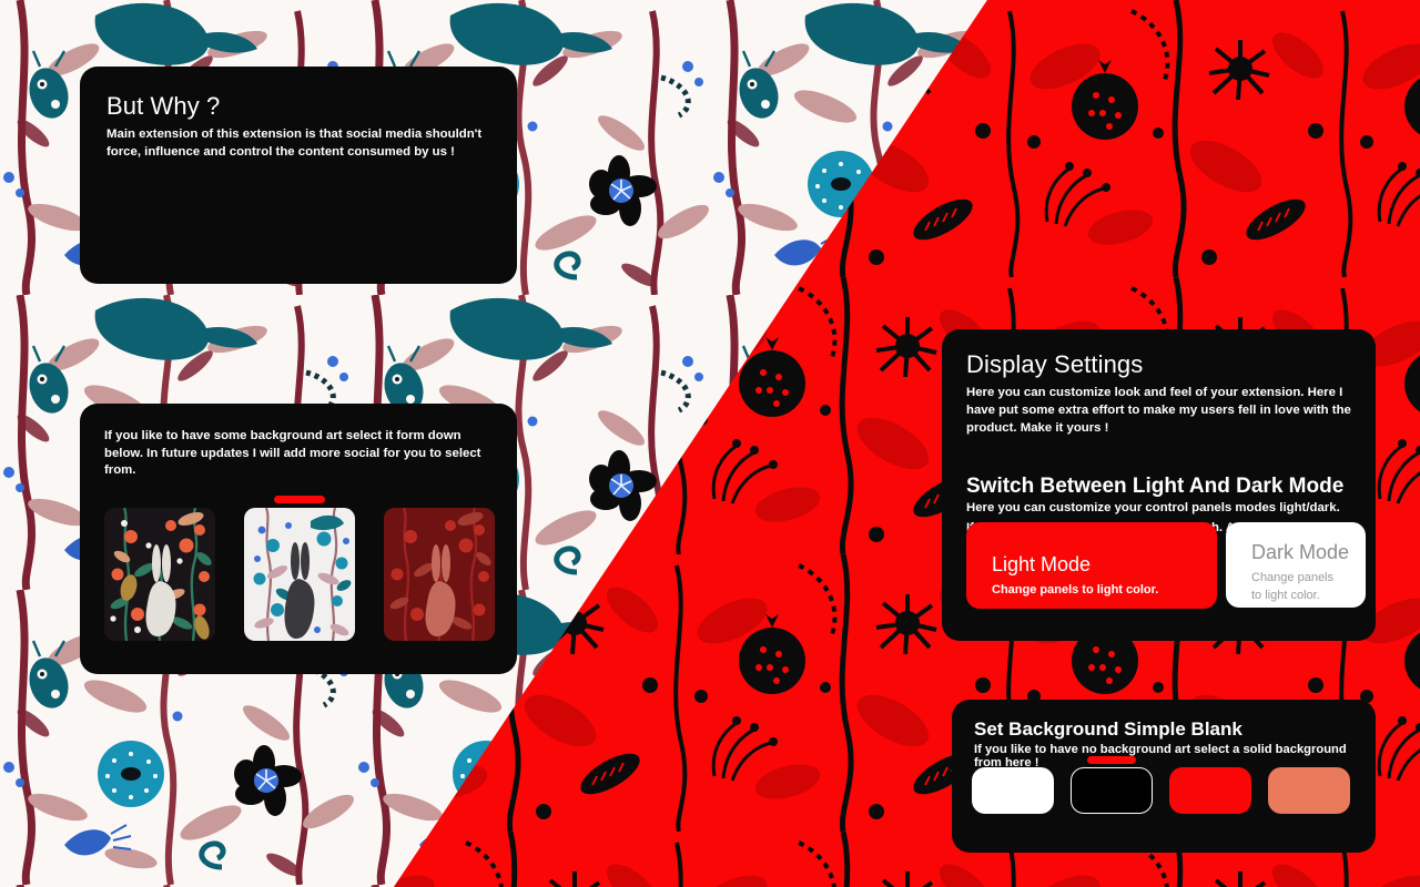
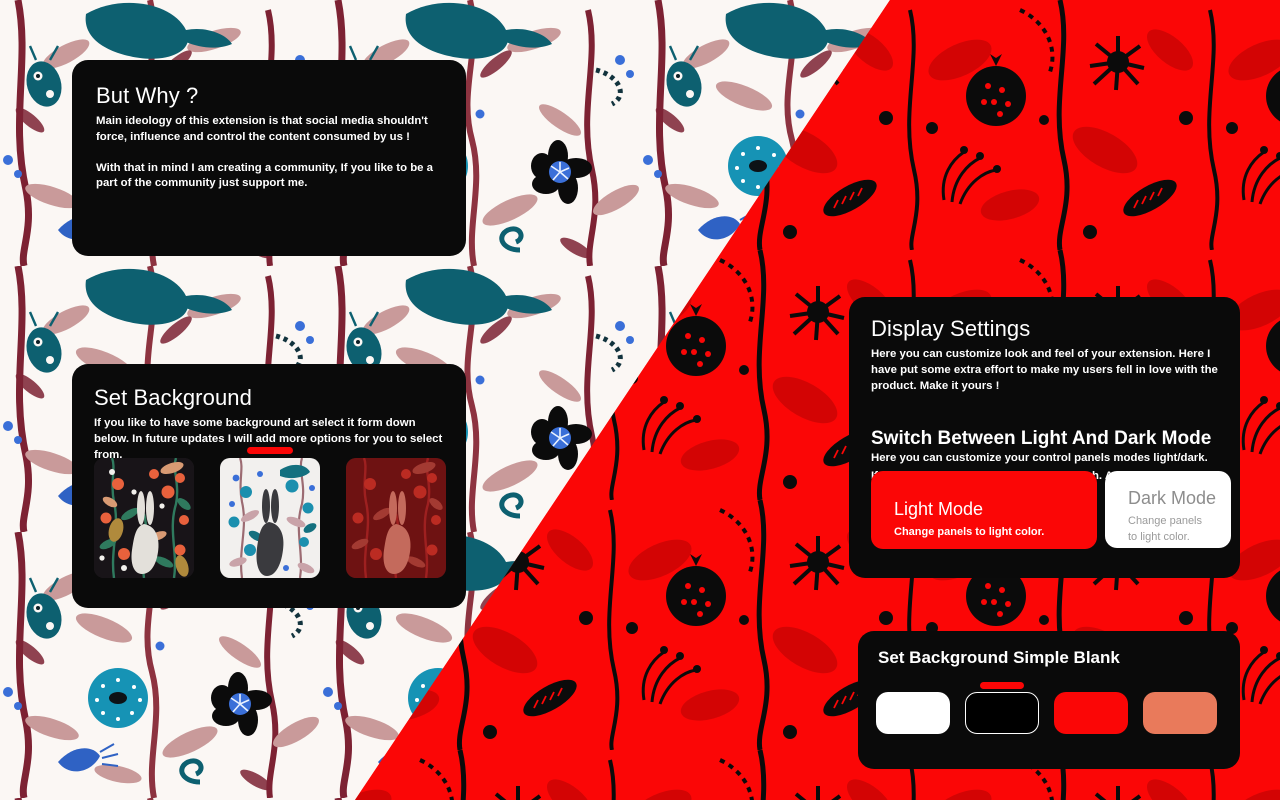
  But Why ?
- Main extension of this extension is that social media shouldn't force, influence and control the content consumed by us !
+ Main ideology of this extension is that social media shouldn't force, influence and control the content consumed by us !
+ With that in mind I am creating a community, If you like to be a part of the community just support me.
+ Set Background
- If you like to have some background art select it form down below. In future updates I will add more social for you to select from.
+ If you like to have some background art select it form down below. In future updates I will add more options for you to select from.
  Display Settings
  Here you can customize look and feel of your extension. Here I have put some extra effort to make my users fell in love with the product. Make it yours !
  Switch Between Light And Dark Mode
  Here you can customize your control panels modes light/dark.
  Light Mode
  Change panels to light color.
  Dark Mode
  Change panels to light color.
  Set Background Simple Blank
- If you like to have no background art select a solid background from here !
